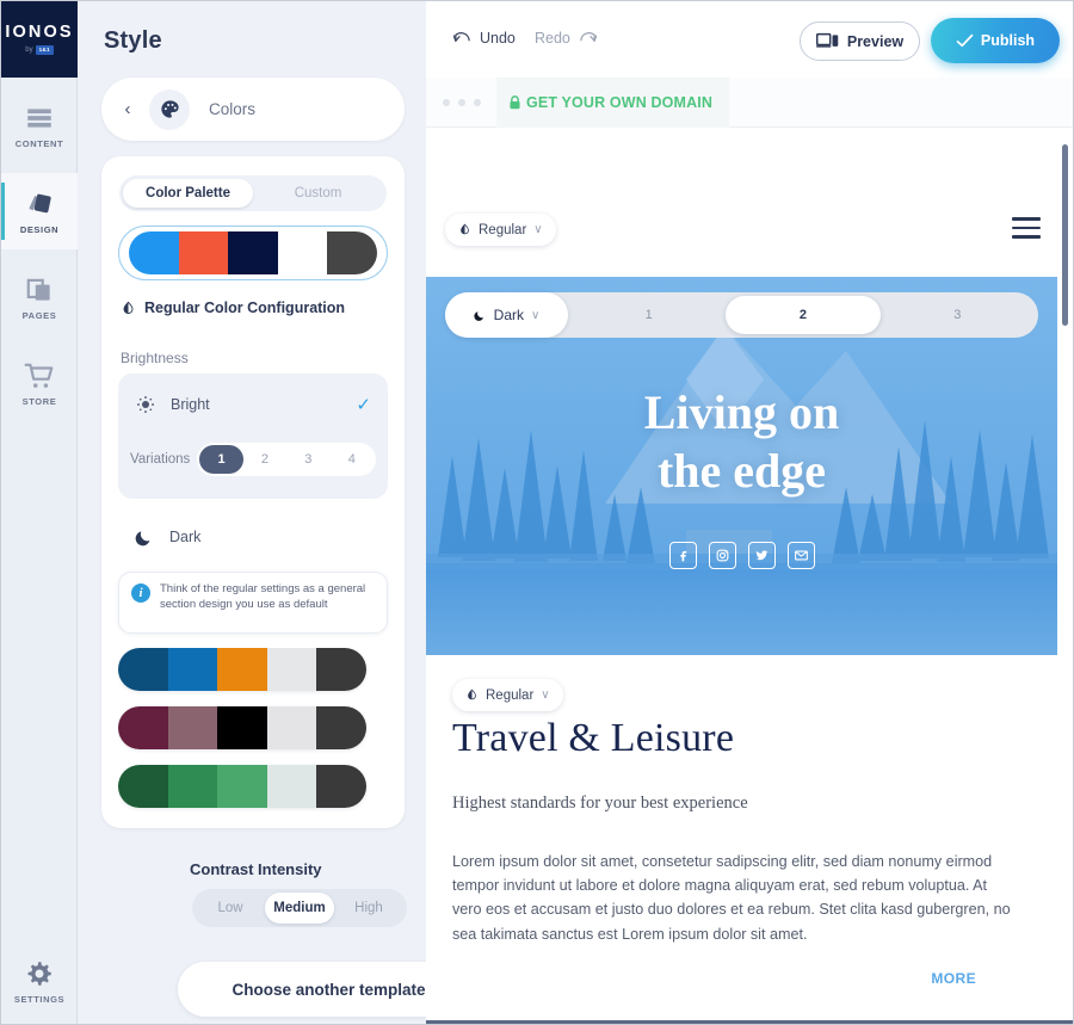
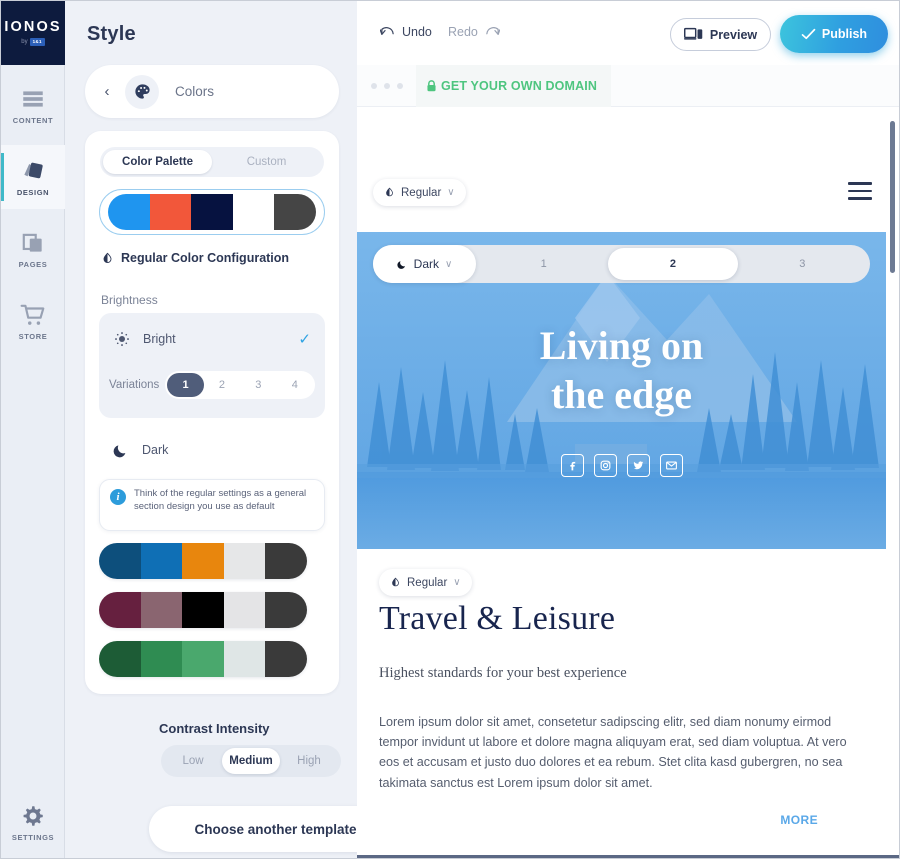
  IONOS
  CONTENT
  DESIGN
  PAGES
  STORE
  SETTINGS
  Style
  ‹
  Colors
  Color Palette
  Custom
  Regular Color Configuration
  Brightness
  Bright
  ✓
  Variations
  1
  2
  3
  4
  Dark
  i
  Think of the regular settings as a general section design you use as default
  Contrast Intensity
  Low
  Medium
  High
  Choose another template
  Undo
  Redo
  Preview
  Publish
  GET YOUR OWN DOMAIN
  Regular
  ∨
  Dark
  ∨
  1
  2
  3
  Living on
  the edge
  Regular
  ∨
  Travel & Leisure
  Highest standards for your best experience
- Lorem ipsum dolor sit amet, consetetur sadipscing elitr, sed diam nonumy eirmod tempor invidunt ut labore et dolore magna aliquyam erat, sed rebum voluptua. At vero eos et accusam et justo duo dolores et ea rebum. Stet clita kasd gubergren, no sea takimata sanctus est Lorem ipsum dolor sit amet.
+ Lorem ipsum dolor sit amet, consetetur sadipscing elitr, sed diam nonumy eirmod tempor invidunt ut labore et dolore magna aliquyam erat, sed diam voluptua. At vero eos et accusam et justo duo dolores et ea rebum. Stet clita kasd gubergren, no sea takimata sanctus est Lorem ipsum dolor sit amet.
  MORE
